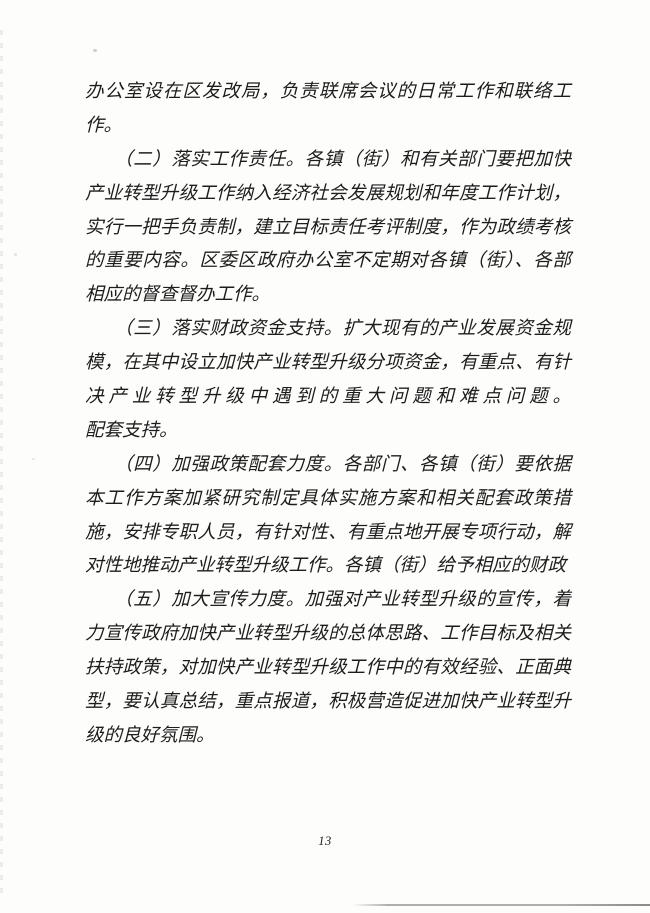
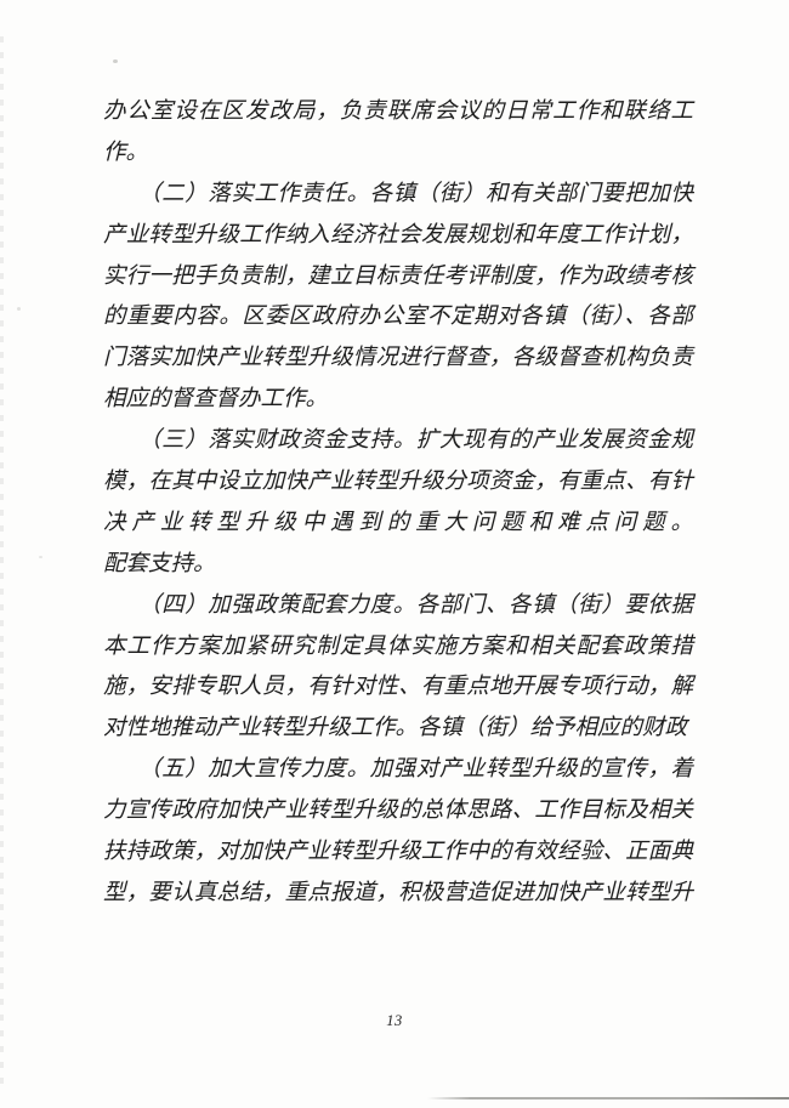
  办公室设在区发改局，负责联席会议的日常工作和联络工
  作。
  （二）落实工作责任。各镇（街）和有关部门要把加快
  产业转型升级工作纳入经济社会发展规划和年度工作计划，
  实行一把手负责制，建立目标责任考评制度，作为政绩考核
  的重要内容。区委区政府办公室不定期对各镇（街）、各部
+ 门落实加快产业转型升级情况进行督查，各级督查机构负责
  相应的督查督办工作。
  （三）落实财政资金支持。扩大现有的产业发展资金规
  模，在其中设立加快产业转型升级分项资金，有重点、有针
  决产业转型升级中遇到的重大问题和难点问题。
  配套支持。
  （四）加强政策配套力度。各部门、各镇（街）要依据
  本工作方案加紧研究制定具体实施方案和相关配套政策措
  施，安排专职人员，有针对性、有重点地开展专项行动，解
  对性地推动产业转型升级工作。各镇（街）给予相应的财政
  （五）加大宣传力度。加强对产业转型升级的宣传，着
  力宣传政府加快产业转型升级的总体思路、工作目标及相关
  扶持政策，对加快产业转型升级工作中的有效经验、正面典
  型，要认真总结，重点报道，积极营造促进加快产业转型升
- 级的良好氛围。
  13
